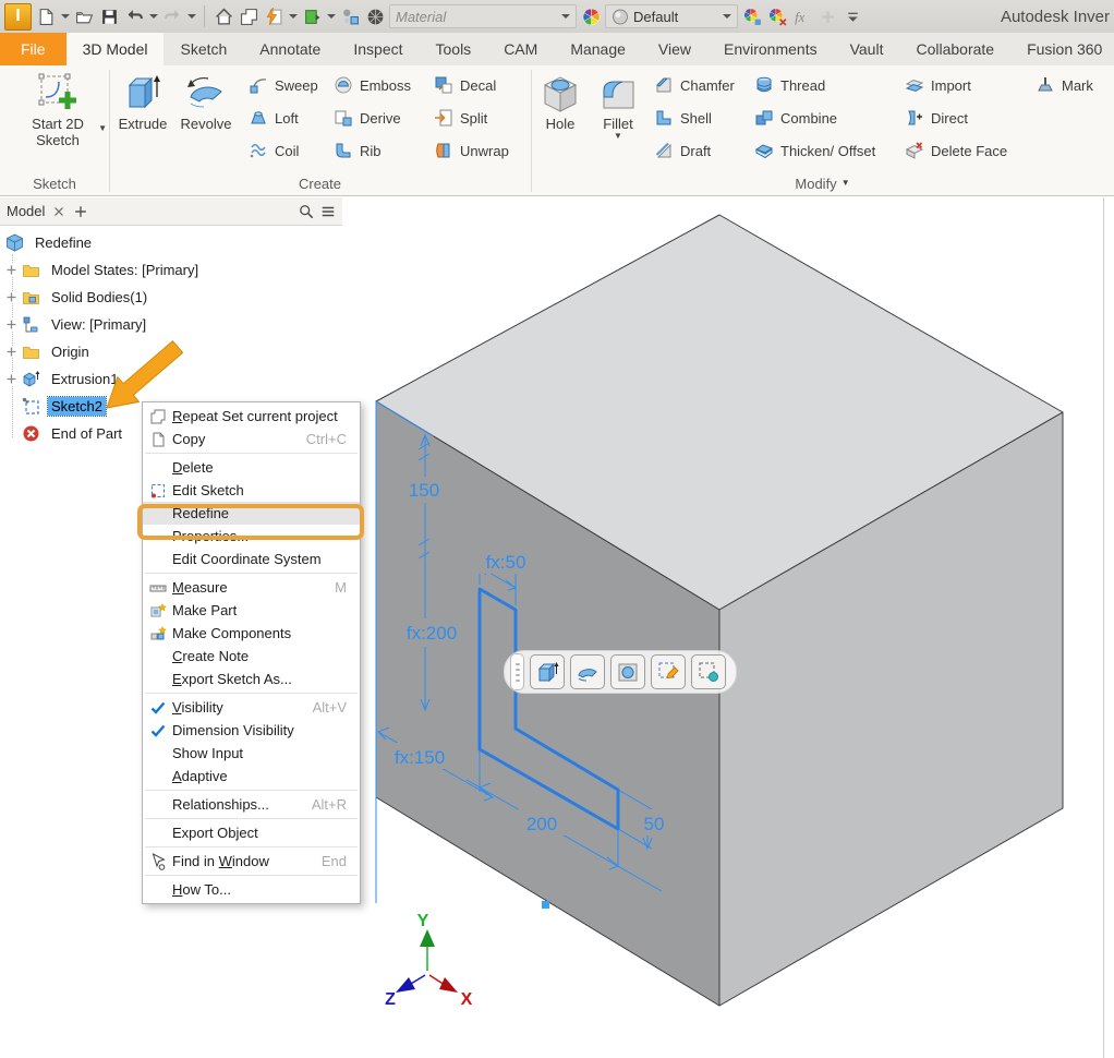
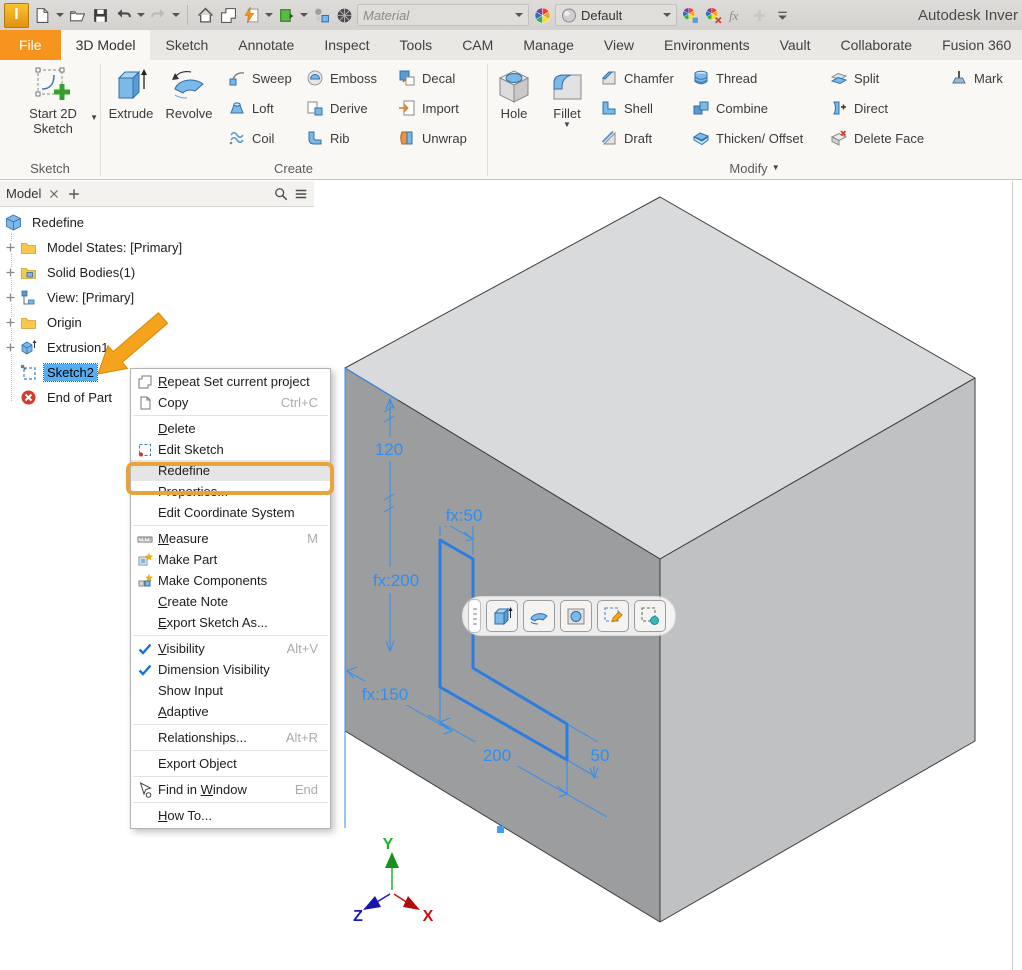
  I
  Material
  Default
  fx
  Autodesk Inver
  File
  3D Model
  Sketch
  Annotate
  Inspect
  Tools
  CAM
  Manage
  View
  Environments
  Vault
  Collaborate
  Fusion 360
  Start 2D Sketch
  ▼
  Sketch
  Extrude
  Revolve
  Create
  Hole
  Fillet
  ▼
  Modify
  ▼
  Sweep
  Loft
  Coil
  Emboss
  Derive
  Rib
  Decal
- Split
+ Import
  Unwrap
  Chamfer
  Shell
  Draft
  Thread
  Combine
  Thicken/ Offset
- Import
+ Split
  Direct
  Delete Face
  Mark
  Model
  Redefine
  Model States: [Primary]
  Solid Bodies(1)
  View: [Primary]
  Origin
  Extrusion1
  Sketch2
  End of Part
- 150
+ 120
  fx:50
  fx:200
  fx:150
  200
  50
  Y
  Z
  X
  Repeat Set current project
  Copy
  Ctrl+C
  Delete
  Edit Sketch
  Redefine
  Properties...
  Edit Coordinate System
  Measure
  M
  Make Part
  Make Components
  Create Note
  Export Sketch As...
  Visibility
  Alt+V
  Dimension Visibility
  Show Input
  Adaptive
  Relationships...
  Alt+R
  Export Object
  Find in Window
  End
  How To...
